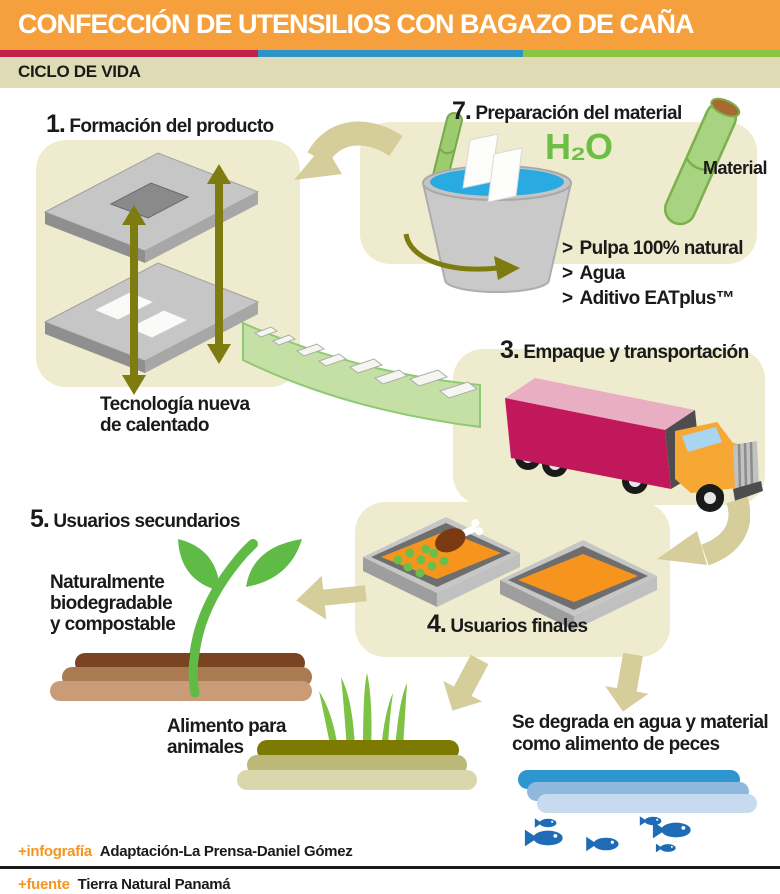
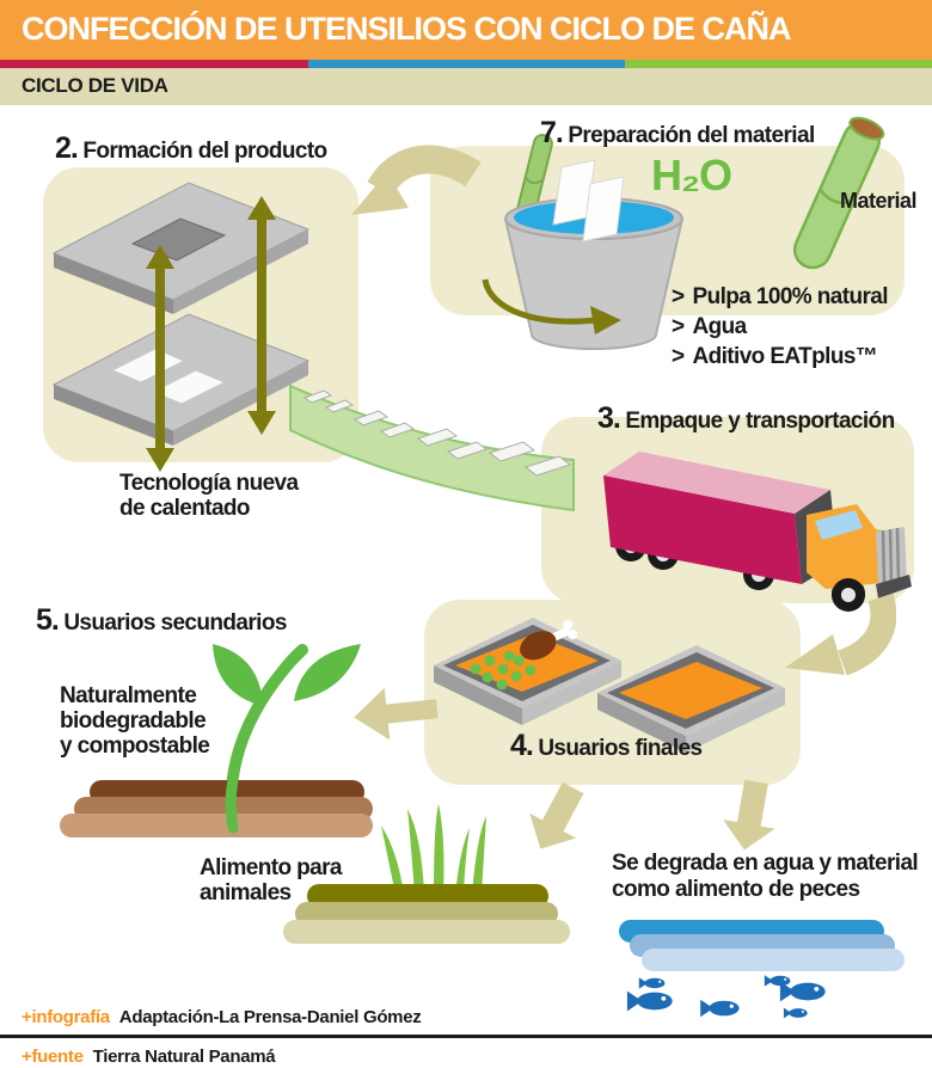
- CONFECCIÓN DE UTENSILIOS CON BAGAZO DE CAÑA
+ CONFECCIÓN DE UTENSILIOS CON CICLO DE CAÑA
  CICLO DE VIDA
  7. Preparación del material
- 1. Formación del producto
+ 2. Formación del producto
  3. Empaque y transportación
  4. Usuarios finales
  5. Usuarios secundarios
  H₂O
  Material
  > Pulpa 100% natural
  > Agua
  > Aditivo EATplus™
  Tecnología nueva
  de calentado
  Naturalmente
  biodegradable
  y compostable
  Alimento para
  animales
  Se degrada en agua y material
  como alimento de peces
  +infografía Adaptación-La Prensa-Daniel Gómez
  +fuente Tierra Natural Panamá
